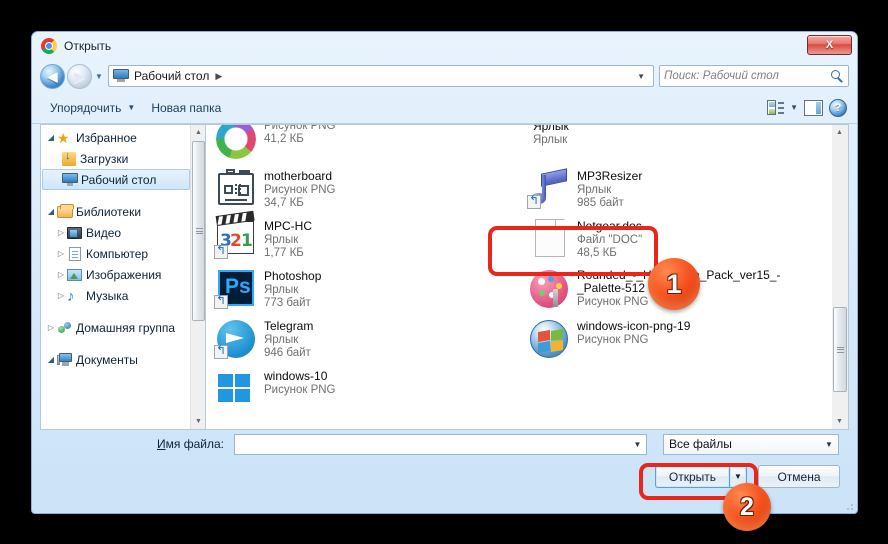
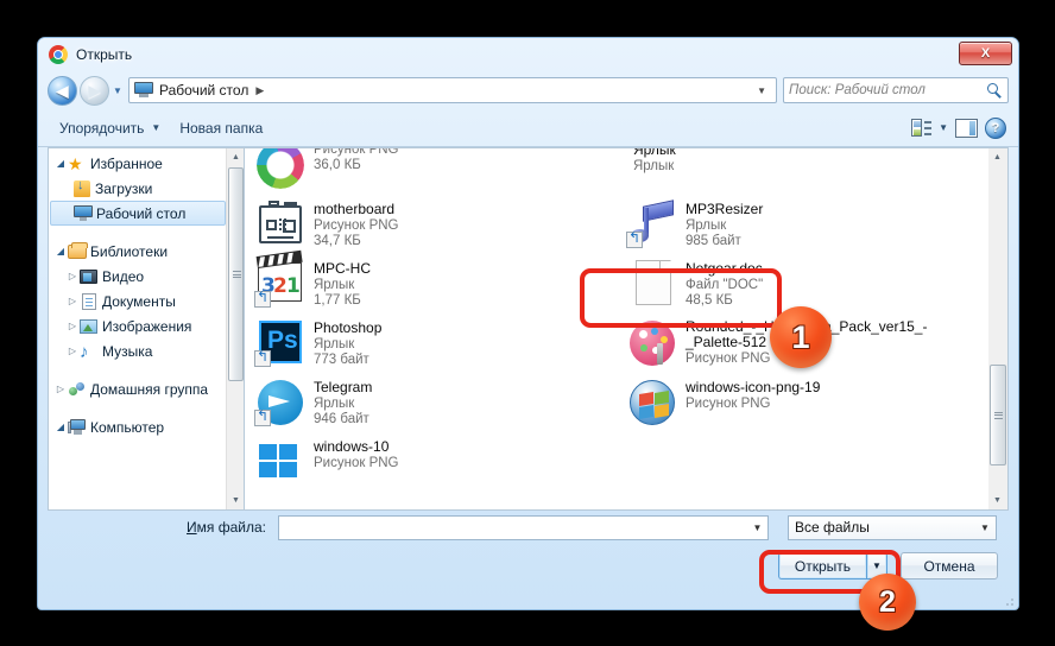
  Открыть
  X
  ◀
  ▶
  ▼
  Рабочий стол
  ▶
  ▼
  Поиск: Рабочий стол
  Упорядочить
  ▼
  Новая папка
  ▼
  ?
  ◢
  ★
  Избранное
  Загрузки
  Рабочий стол
  ◢
  Библиотеки
  ▷
  Видео
  ▷
- Компьютер
+ Документы
  ▷
  Изображения
  ▷
  ♪
  Музыка
  ▷
  Домашняя группа
  ◢
- Документы
+ Компьютер
  Рисунок PNG
- 41,2 КБ
+ 36,0 КБ
  motherboard
  Рисунок PNG
  34,7 КБ
  3
  2
  1
  MPC-HC
  Ярлык
  1,77 КБ
  Ps
  Photoshop
  Ярлык
  773 байт
  Telegram
  Ярлык
  946 байт
  windows-10
  Рисунок PNG
  Ярлык
  Ярлык
  MP3Resizer
  Ярлык
  985 байт
  Netgear.doc
  Файл "DOC"
  48,5 КБ
  Rounded_-_H_Pack_ver15_-_Palette-512
  Рисунок PNG
  windows-icon-png-19
  Рисунок PNG
  Имя файла:
  ▼
  Все файлы
  ▼
  Открыть
  ▼
  Отмена
  1
  2
